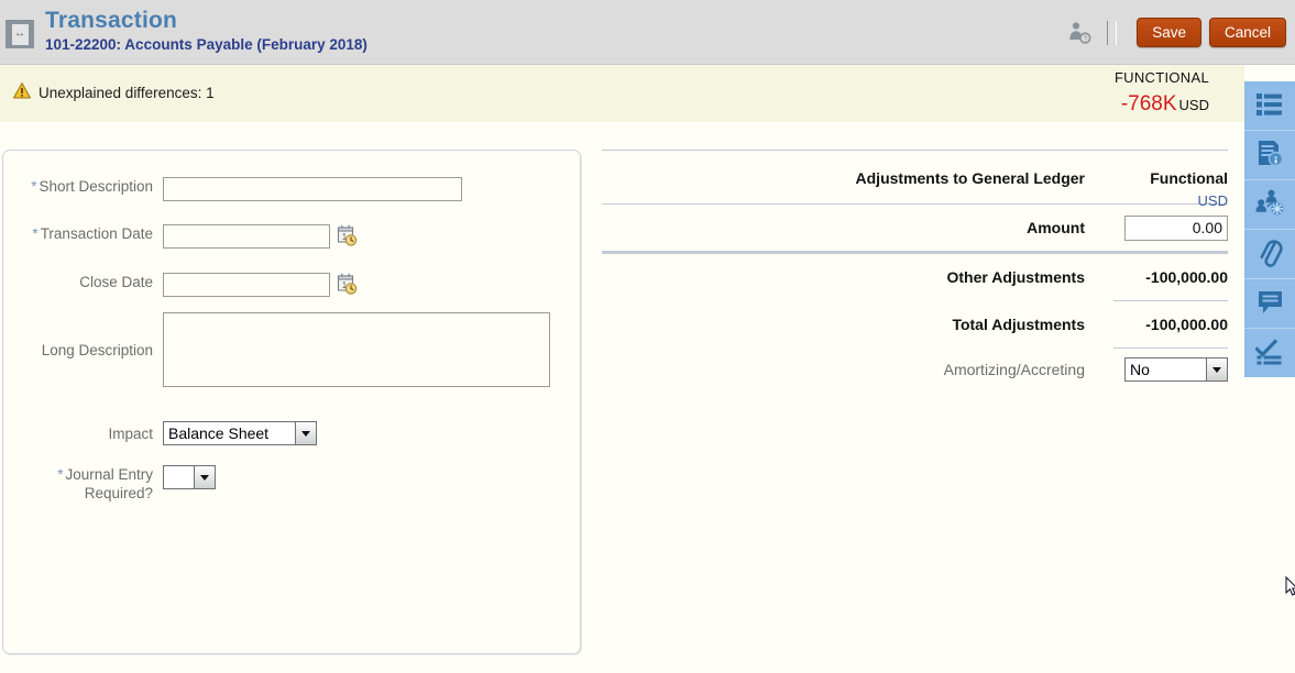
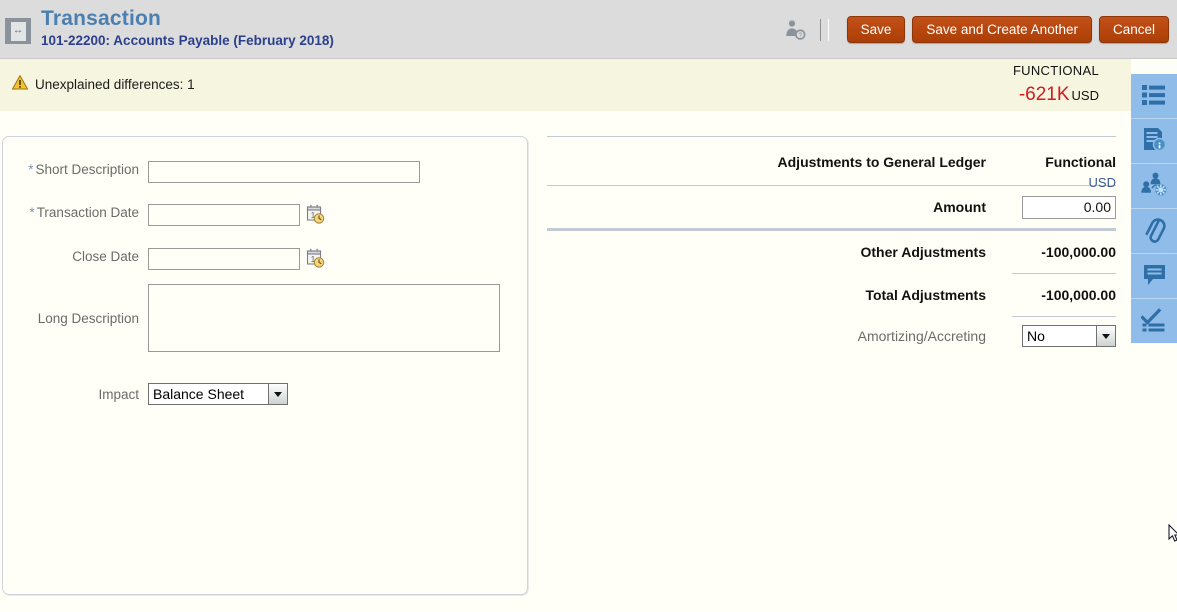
  ↔
  Transaction
  101-22200: Accounts Payable (February 2018)
  Save
+ Save and Create Another
  Cancel
  Unexplained differences: 1
  FUNCTIONAL
- -768K USD
+ -621K USD
  * Short Description
  * Transaction Date
  1
  Close Date
  1
  Long Description
  Impact
  Balance Sheet
- * Journal Entry
- Required?
  Adjustments to General Ledger
  Functional
  USD
  Amount
  0.00
  Other Adjustments
  -100,000.00
  Total Adjustments
  -100,000.00
  Amortizing/Accreting
  No
